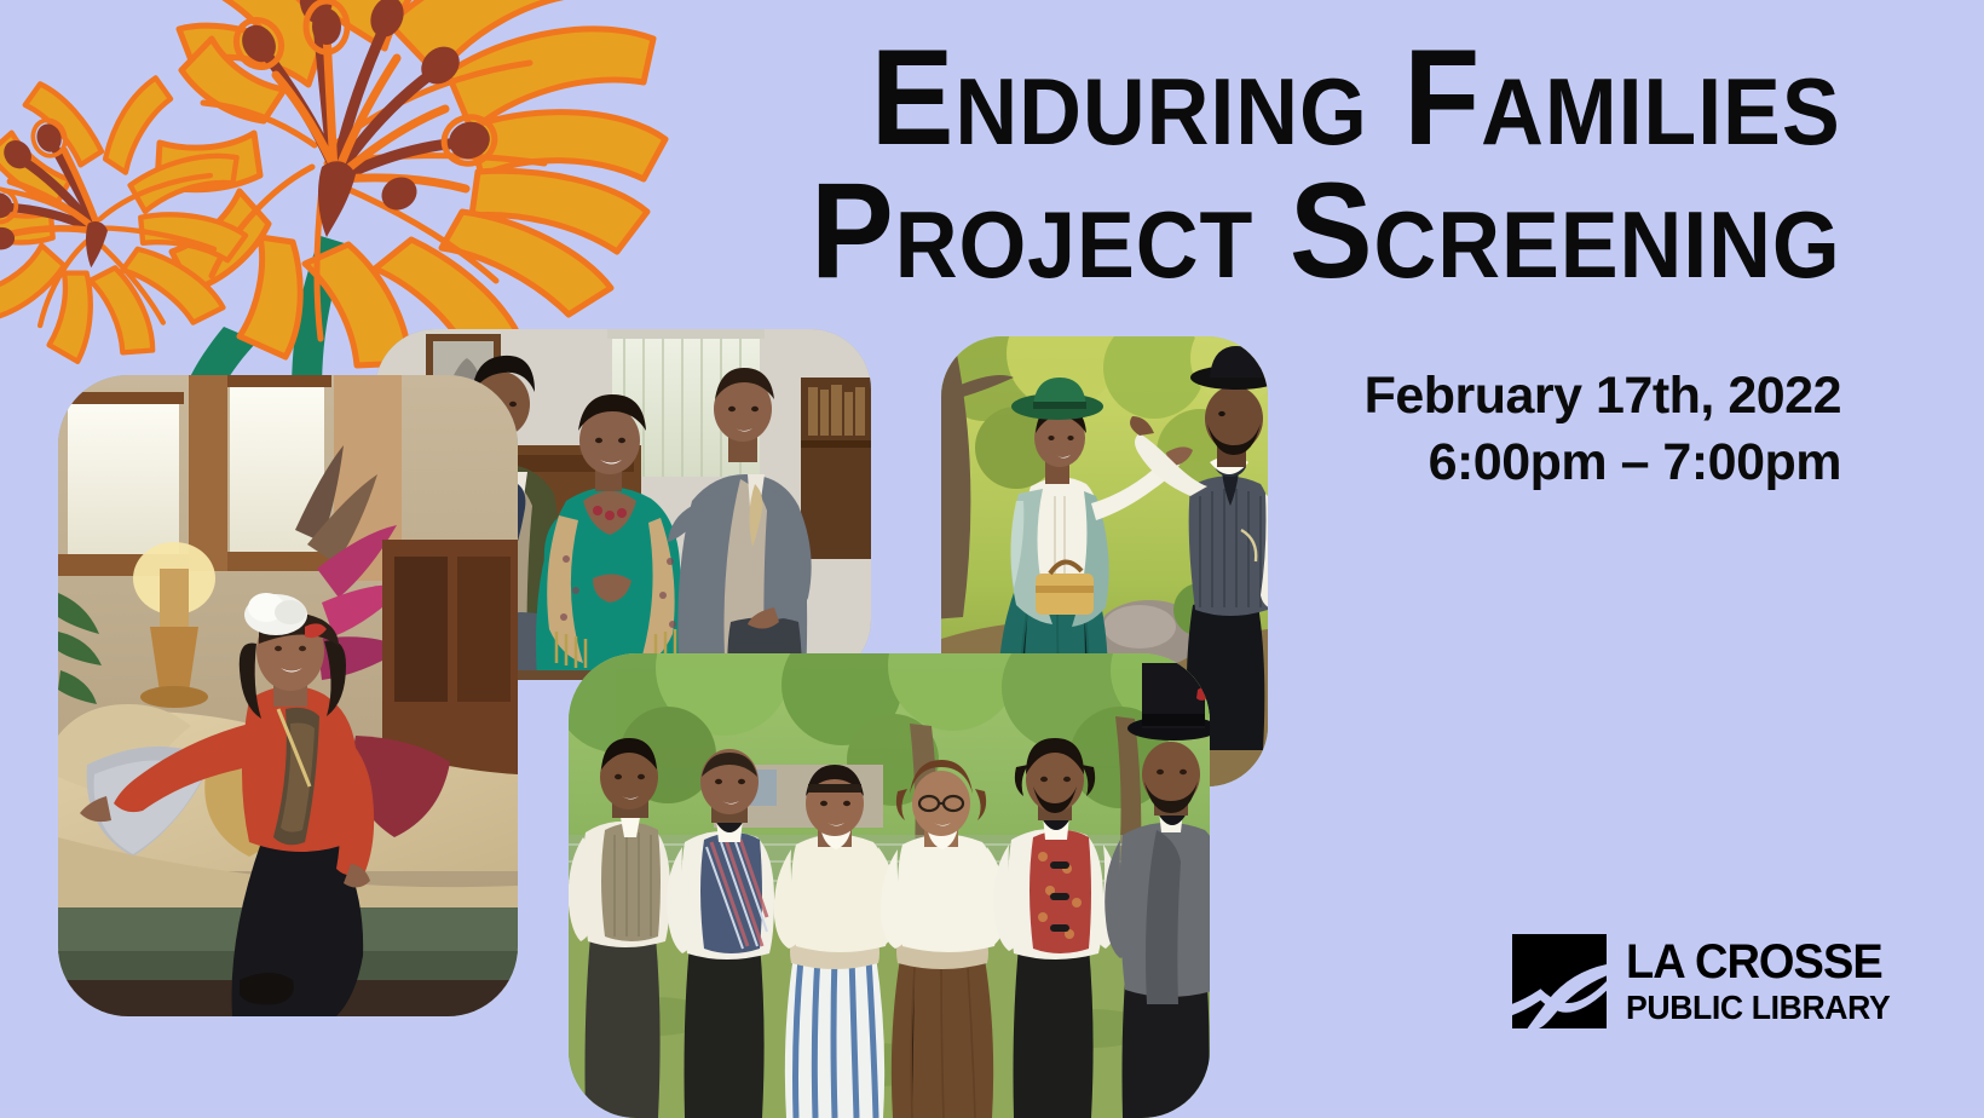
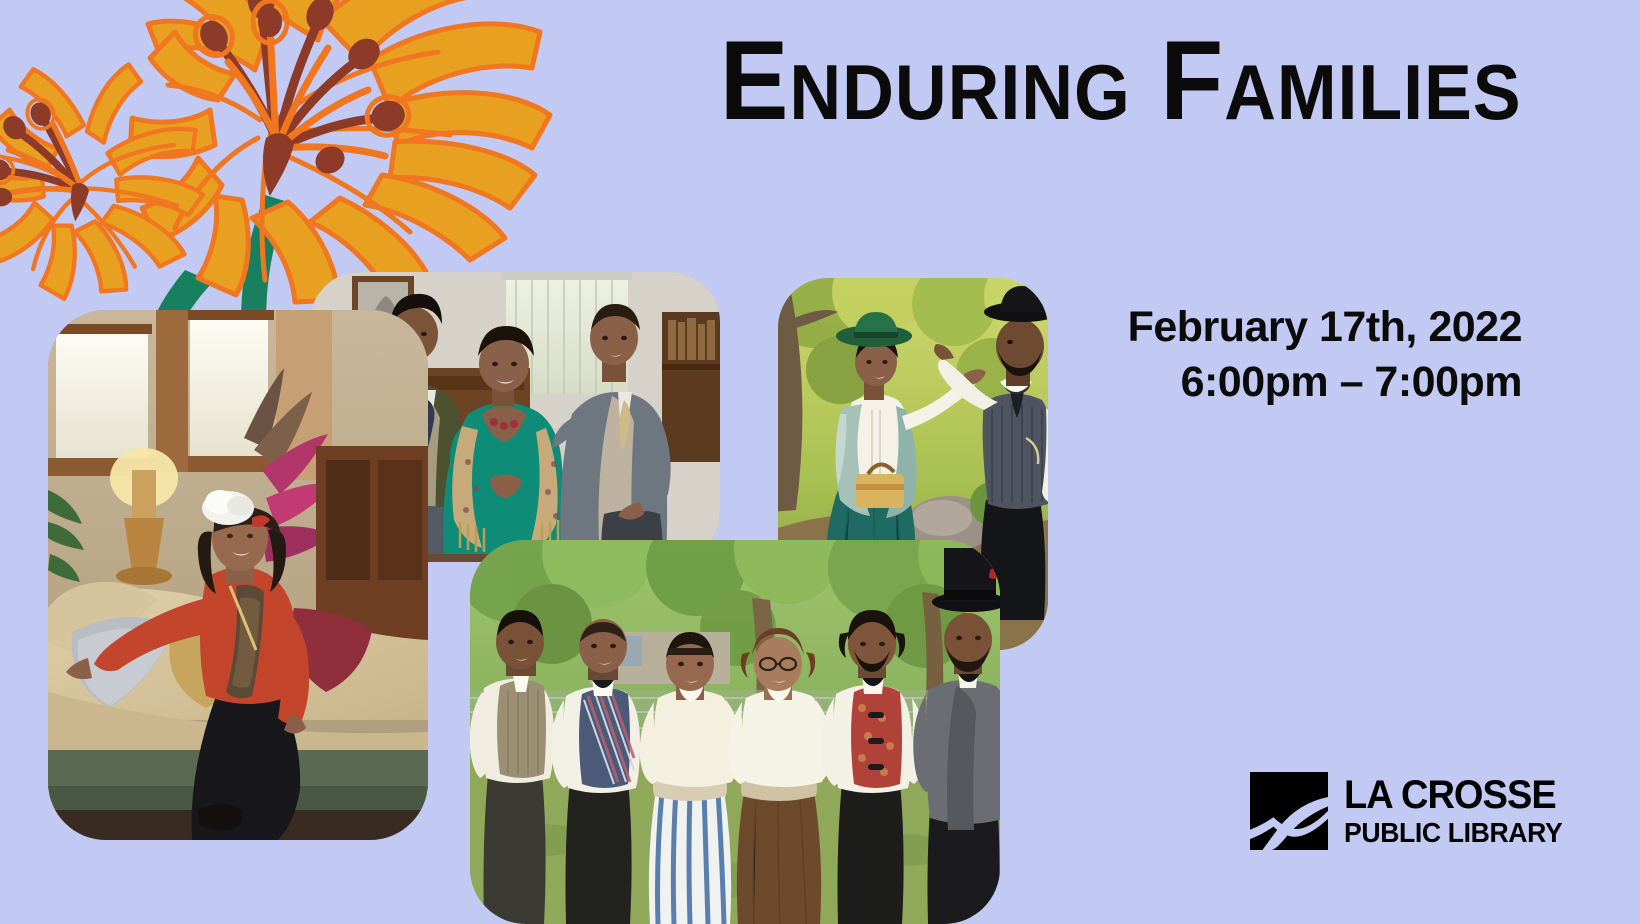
  Enduring Families
- Project Screening
  February 17th, 2022
  6:00pm – 7:00pm
  LA CROSSE
  PUBLIC LIBRARY
